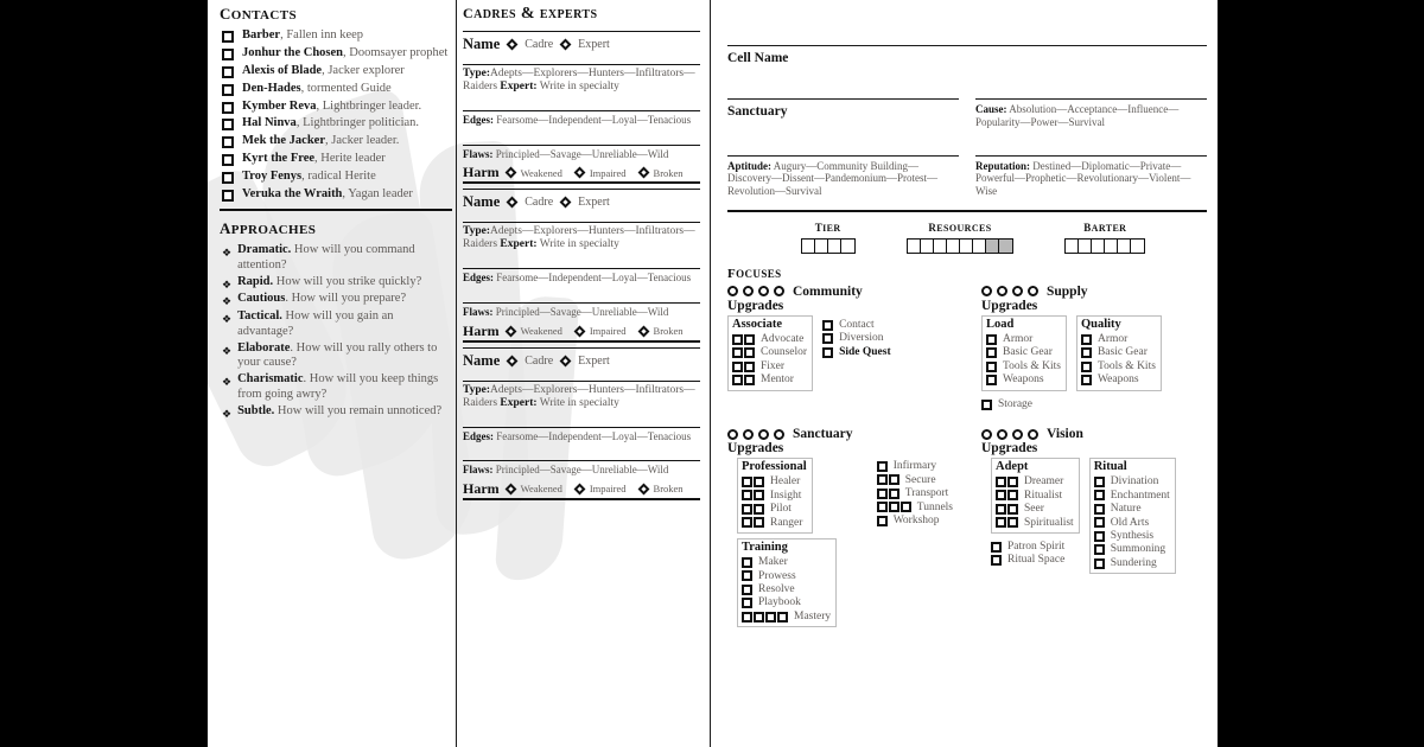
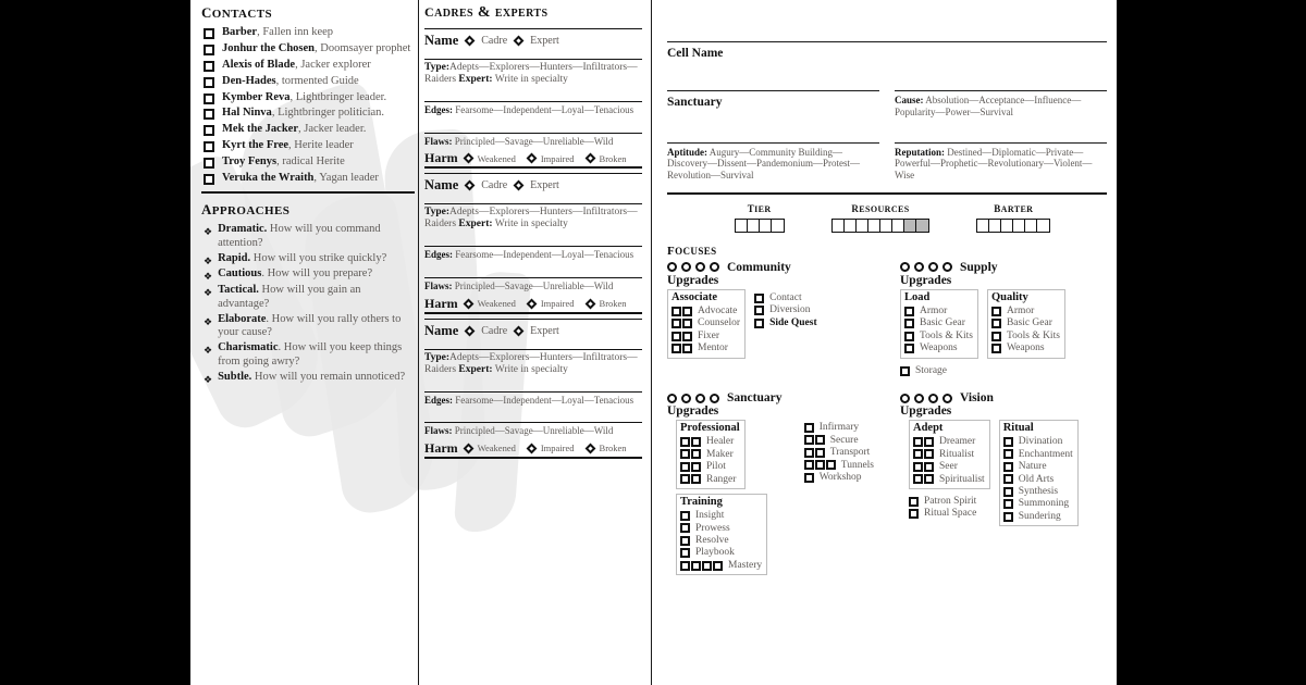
  contacts
  Barber, Fallen inn keep
  Jonhur the Chosen, Doomsayer prophet
  Alexis of Blade, Jacker explorer
  Den-Hades, tormented Guide
  Kymber Reva, Lightbringer leader.
  Hal Ninva, Lightbringer politician.
  Mek the Jacker, Jacker leader.
  Kyrt the Free, Herite leader
  Troy Fenys, radical Herite
  Veruka the Wraith, Yagan leader
  approaches
  ❖
  Dramatic. How will you command attention?
  ❖
  Rapid. How will you strike quickly?
  ❖
  Cautious. How will you prepare?
  ❖
  Tactical. How will you gain an advantage?
  ❖
  Elaborate. How will you rally others to your cause?
  ❖
  Charismatic. How will you keep things from going awry?
  ❖
  Subtle. How will you remain unnoticed?
  cadres & experts
  Name
  Cadre
  Expert
  Type:Adepts—Explorers—Hunters—Infiltrators—Raiders Expert: Write in specialty
  Edges: Fearsome—Independent—Loyal—Tenacious
  Flaws: Principled—Savage—Unreliable—Wild
  Harm
  Weakened
  Impaired
  Broken
  Name
  Cadre
  Expert
  Type:Adepts—Explorers—Hunters—Infiltrators—Raiders Expert: Write in specialty
  Edges: Fearsome—Independent—Loyal—Tenacious
  Flaws: Principled—Savage—Unreliable—Wild
  Harm
  Weakened
  Impaired
  Broken
  Name
  Cadre
  Expert
  Type:Adepts—Explorers—Hunters—Infiltrators—Raiders Expert: Write in specialty
  Edges: Fearsome—Independent—Loyal—Tenacious
  Flaws: Principled—Savage—Unreliable—Wild
  Harm
  Weakened
  Impaired
  Broken
  Cell Name
  Sanctuary
  Cause: Absolution—Acceptance—Influence—Popularity—Power—Survival
  Aptitude: Augury—Community Building—Discovery—Dissent—Pandemonium—Protest—Revolution—Survival
  Reputation: Destined—Diplomatic—Private—Powerful—Prophetic—Revolutionary—Violent—Wise
  tier
  resources
  barter
  focuses
  Community
  Upgrades
  Associate
  Advocate
  Counselor
  Fixer
  Mentor
  Contact
  Diversion
  Side Quest
  Supply
  Upgrades
  Load
  Armor
  Basic Gear
  Tools & Kits
  Weapons
  Quality
  Armor
  Basic Gear
  Tools & Kits
  Weapons
  Storage
  Sanctuary
  Upgrades
  Professional
  Healer
- Insight
+ Maker
  Pilot
  Ranger
  Training
- Maker
+ Insight
  Prowess
  Resolve
  Playbook
  Mastery
  Infirmary
  Secure
  Transport
  Tunnels
  Workshop
  Vision
  Upgrades
  Adept
  Dreamer
  Ritualist
  Seer
  Spiritualist
  Patron Spirit
  Ritual Space
  Ritual
  Divination
  Enchantment
  Nature
  Old Arts
  Synthesis
  Summoning
  Sundering
